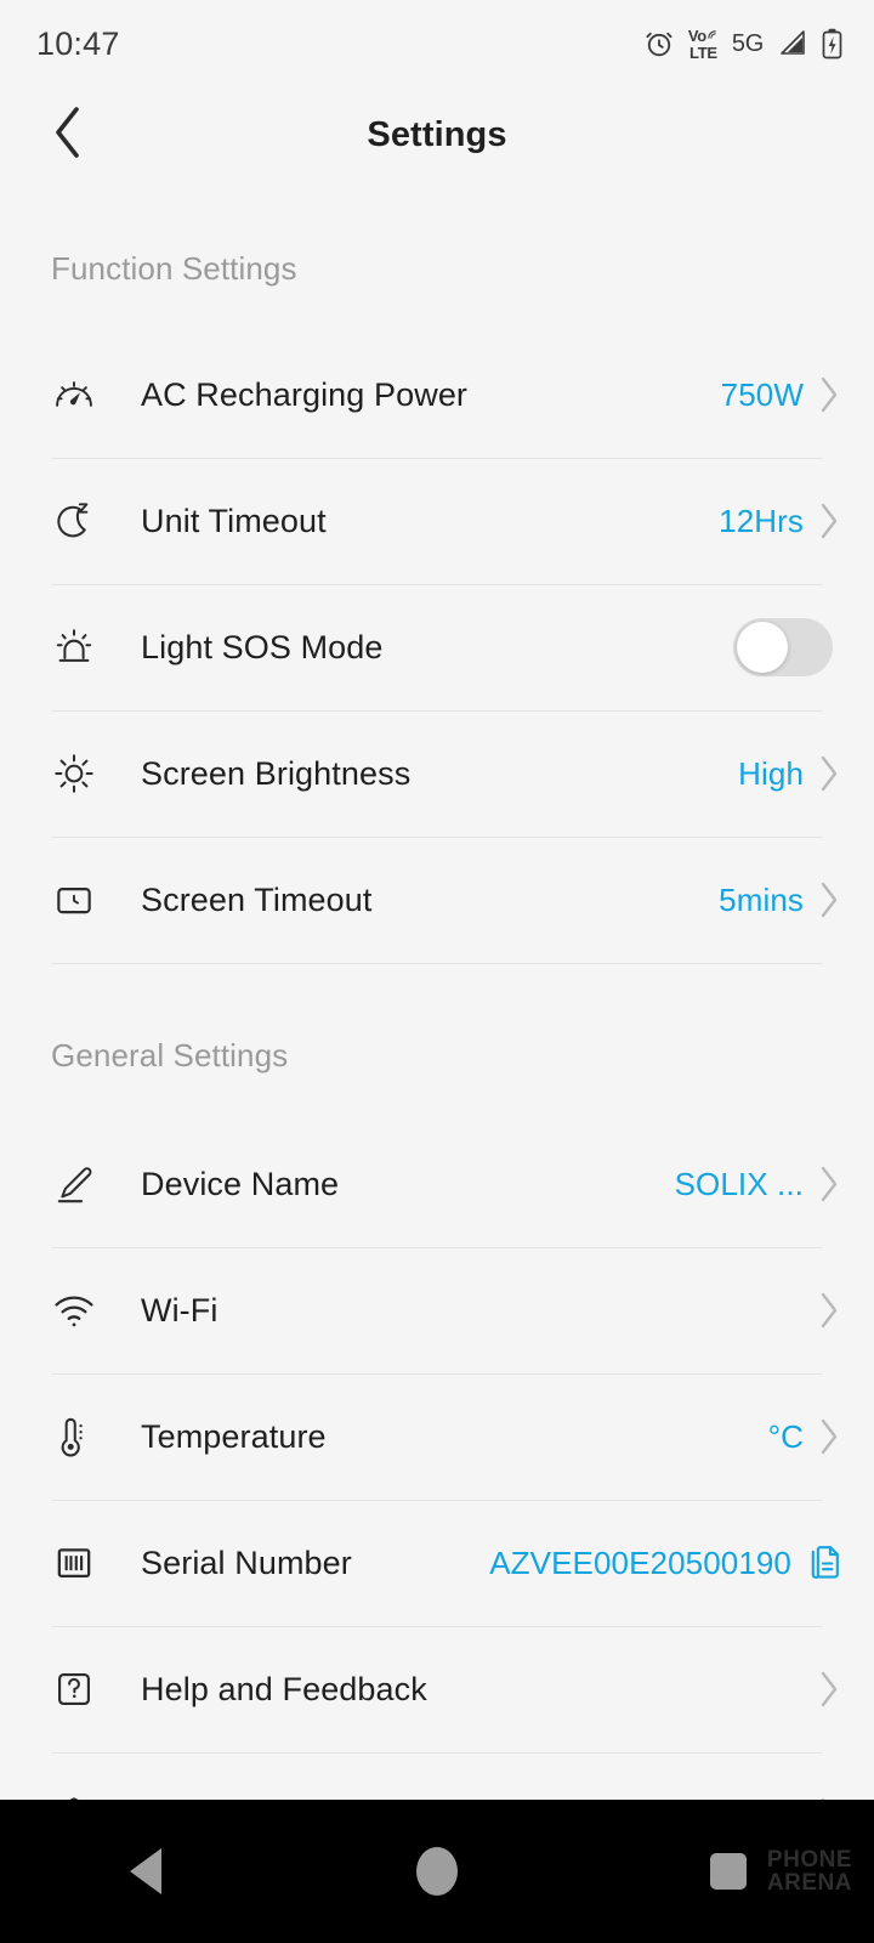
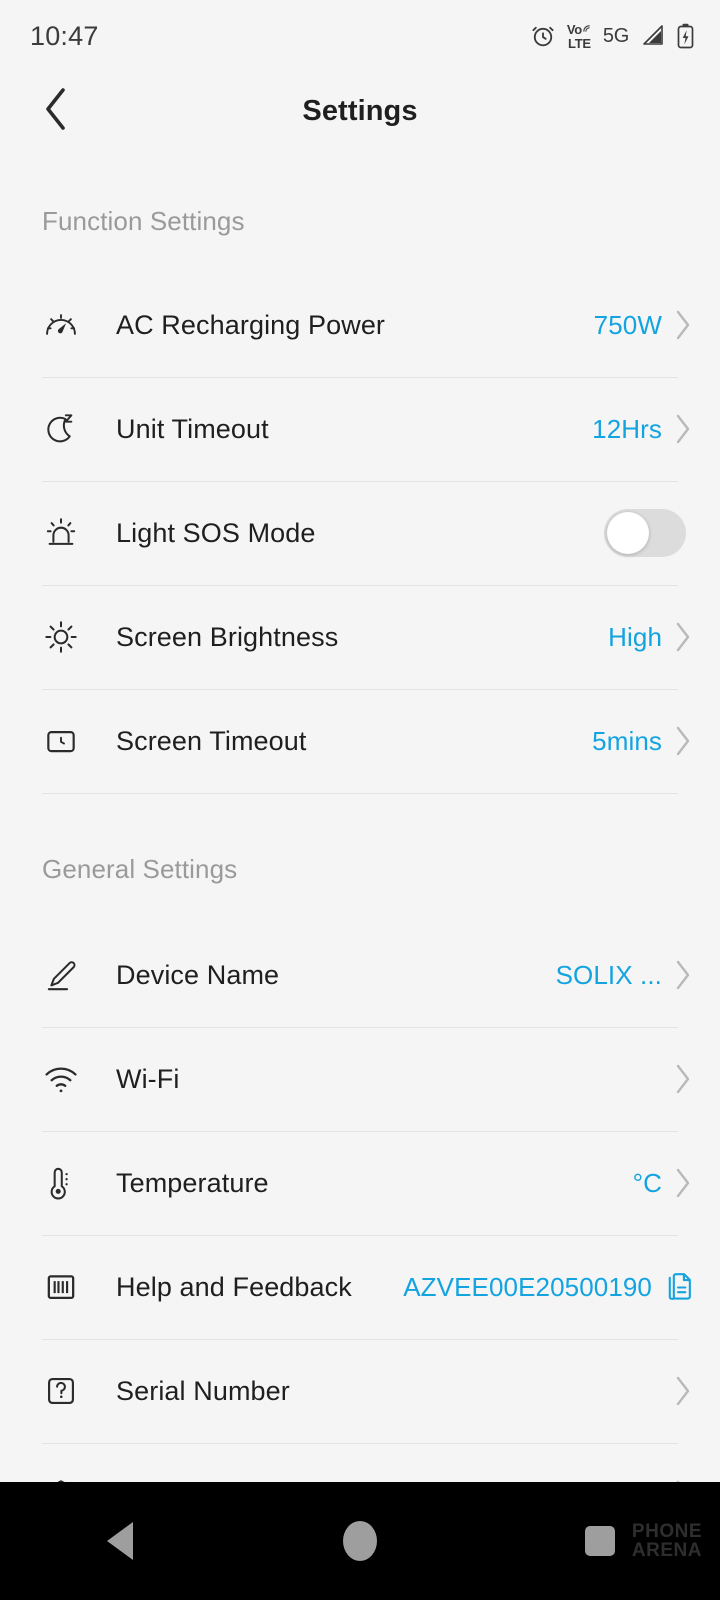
  10:47
  Vo
  LTE
  5G
  Settings
  Function Settings
  AC Recharging Power
  750W
  Unit Timeout
  12Hrs
  Light SOS Mode
  Screen Brightness
  High
  Screen Timeout
  5mins
  General Settings
  Device Name
  SOLIX ...
  Wi-Fi
  Temperature
  °C
- Serial Number
+ Help and Feedback
  AZVEE00E20500190
- Help and Feedback
+ Serial Number
  PHONE
  ARENA
